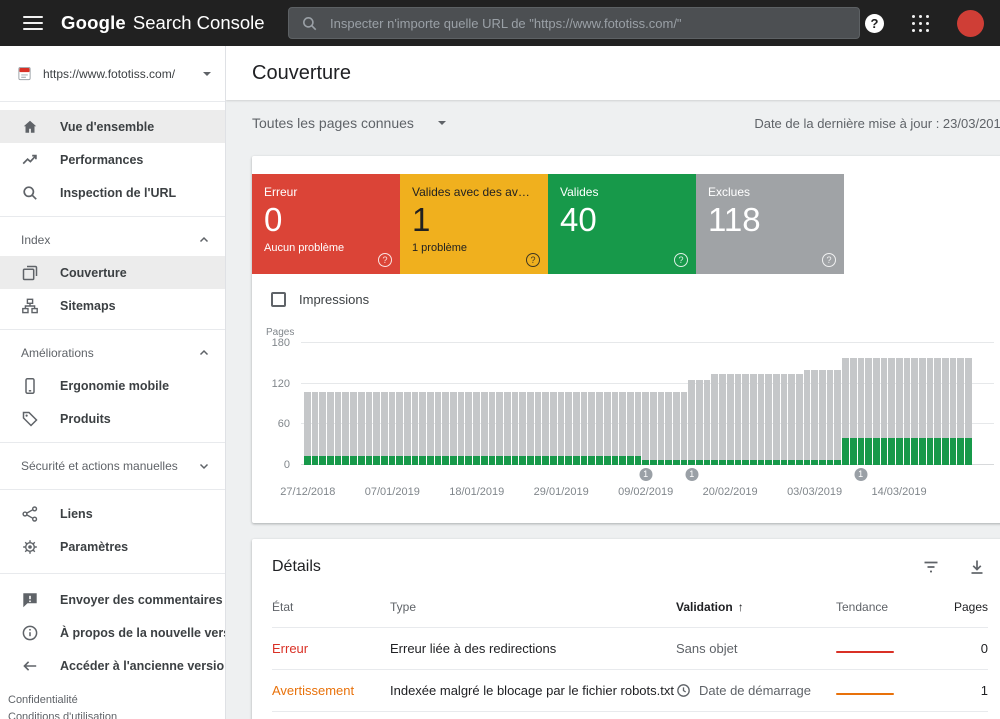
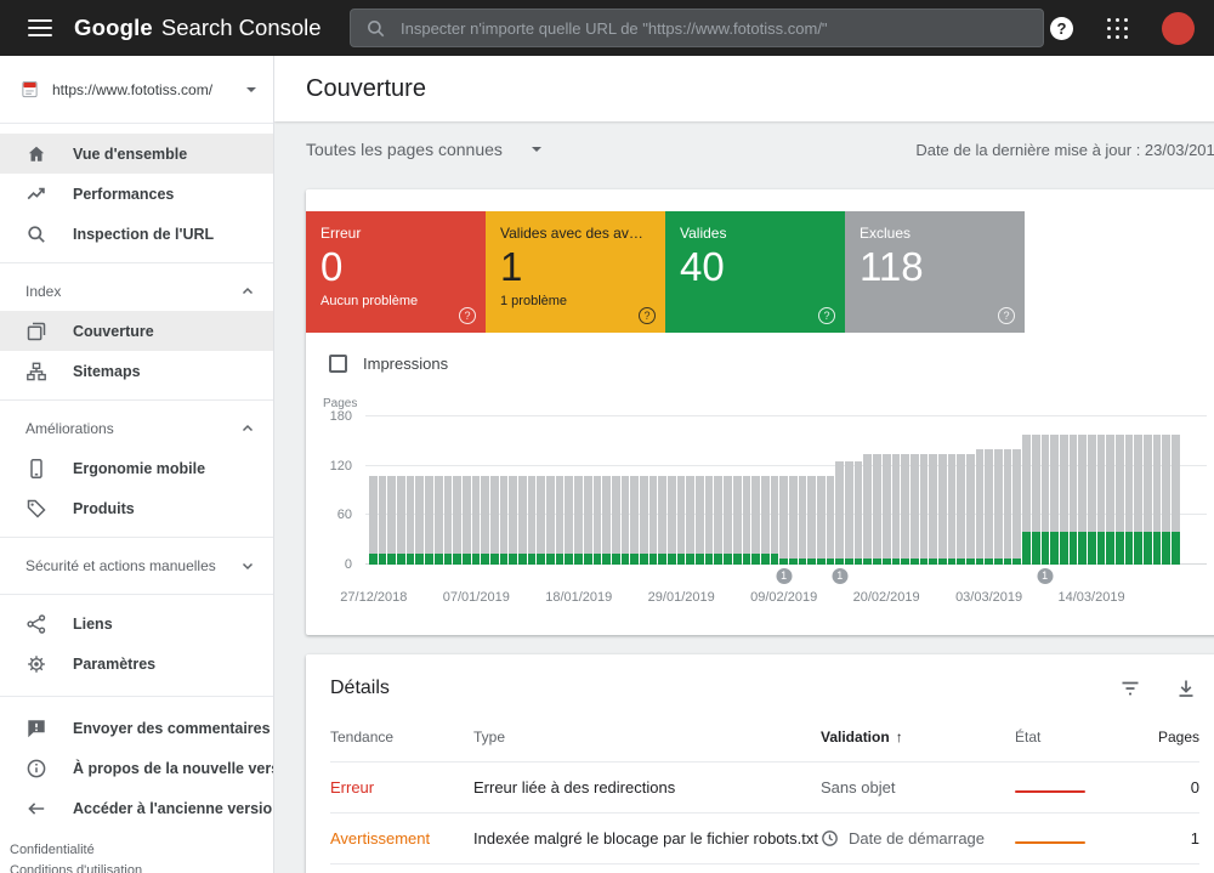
  Google
  Search Console
  Inspecter n'importe quelle URL de "https://www.fototiss.com/"
  ?
  https://www.fototiss.com/
  Vue d'ensemble
  Performances
  Inspection de l'URL
  Index
  Couverture
  Sitemaps
  Améliorations
  Ergonomie mobile
  Produits
  Sécurité et actions manuelles
  Liens
  Paramètres
  Envoyer des commentaires
  À propos de la nouvelle ver
  Accéder à l'ancienne versio
  ConfidentialitéConditions d'utilisation
  Couverture
  Toutes les pages connues
  Date de la dernière mise à jour : 23/03/201
  Erreur
  0
  Aucun problème
  ?
  Valides avec des averti
  1
  1 problème
  ?
  Valides
  40
  ?
  Exclues
  118
  ?
  Impressions
  Pages
  180
  120
  60
  0
  1
  1
  1
  27/12/2018
  07/01/2019
  18/01/2019
  29/01/2019
  09/02/2019
  20/02/2019
  03/03/2019
  14/03/2019
  Détails
- État
+ Tendance
  Type
  Validation
  ↑
- Tendance
+ État
  Pages
  Erreur
  Erreur liée à des redirections
  Sans objet
  0
  Avertissement
  Indexée malgré le blocage par le fichier robots.txt
  Date de démarrage
  1
